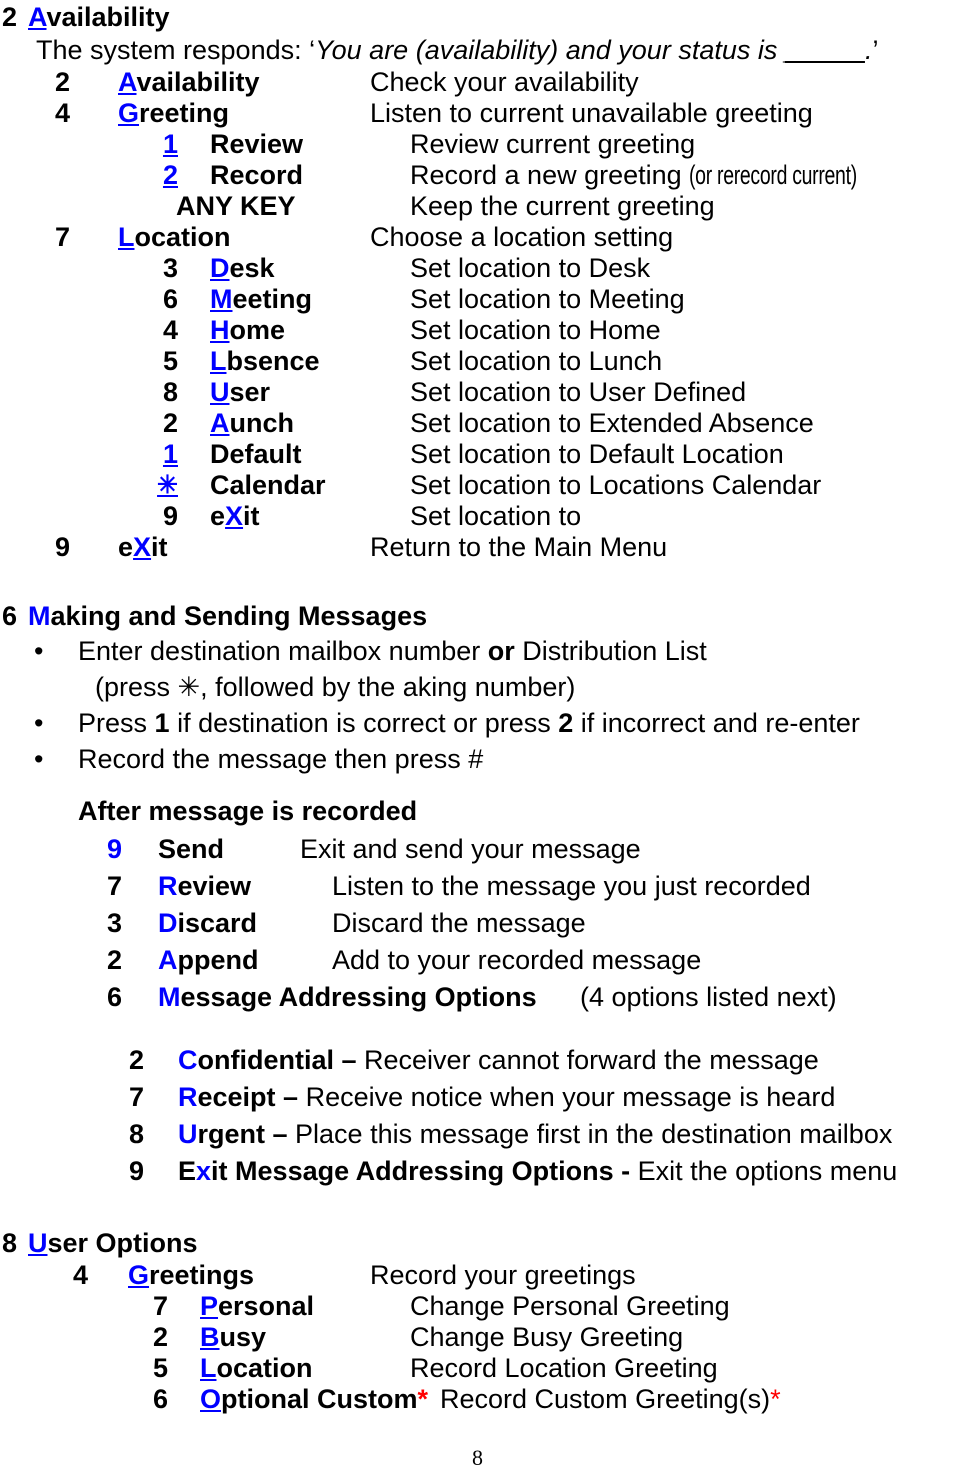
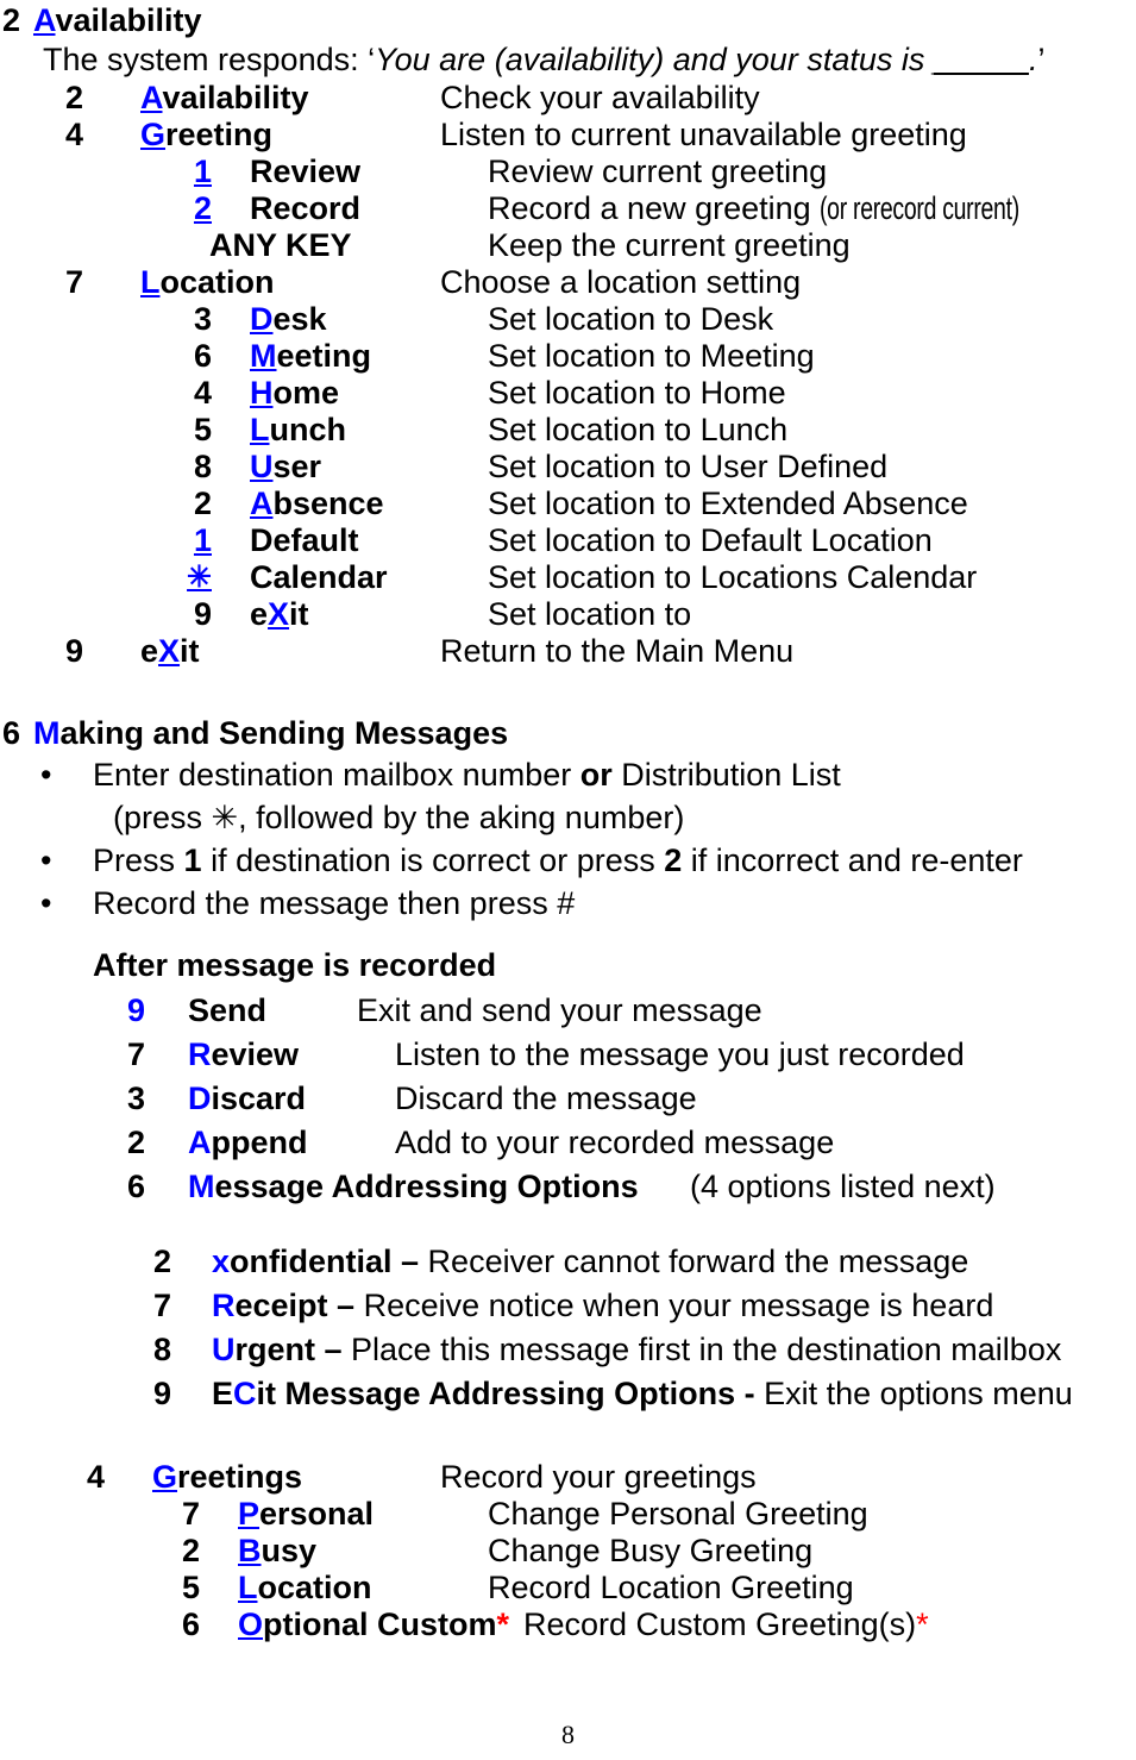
  2 Availability
  The system responds: ‘You are (availability) and your status is _____.’
  2
  Availability
  Check your availability
  4
  Greeting
  Listen to current unavailable greeting
  1
  Review
  Review current greeting
  2
  Record
  Record a new greeting (or rerecord current)
  ANY KEY
  Keep the current greeting
  7
  Location
  Choose a location setting
  3
  Desk
  Set location to Desk
  6
  Meeting
  Set location to Meeting
  4
  Home
  Set location to Home
  5
- Lbsence
+ Lunch
  Set location to Lunch
  8
  User
  Set location to User Defined
  2
- Aunch
+ Absence
  Set location to Extended Absence
  1
  Default
  Set location to Default Location
  ✳
  Calendar
  Set location to Locations Calendar
  9
  eXit
  Set location to
  9
  eXit
  Return to the Main Menu
  6 Making and Sending Messages
  •
  Enter destination mailbox number or Distribution List
  (press ✳, followed by the aking number)
  •
  Press 1 if destination is correct or press 2 if incorrect and re-enter
  •
  Record the message then press #
  After message is recorded
  9
  Send
  Exit and send your message
  7
  Review
  Listen to the message you just recorded
  3
  Discard
  Discard the message
  2
  Append
  Add to your recorded message
  6
  Message Addressing Options
  (4 options listed next)
  2
- Confidential – Receiver cannot forward the message
+ xonfidential – Receiver cannot forward the message
  7
  Receipt – Receive notice when your message is heard
  8
  Urgent – Place this message first in the destination mailbox
  9
- Exit Message Addressing Options - Exit the options menu
+ ECit Message Addressing Options - Exit the options menu
- 8 User Options
  4
  Greetings
  Record your greetings
  7
  Personal
  Change Personal Greeting
  2
  Busy
  Change Busy Greeting
  5
  Location
  Record Location Greeting
  6
  Optional Custom*
  Record Custom Greeting(s)*
  8
